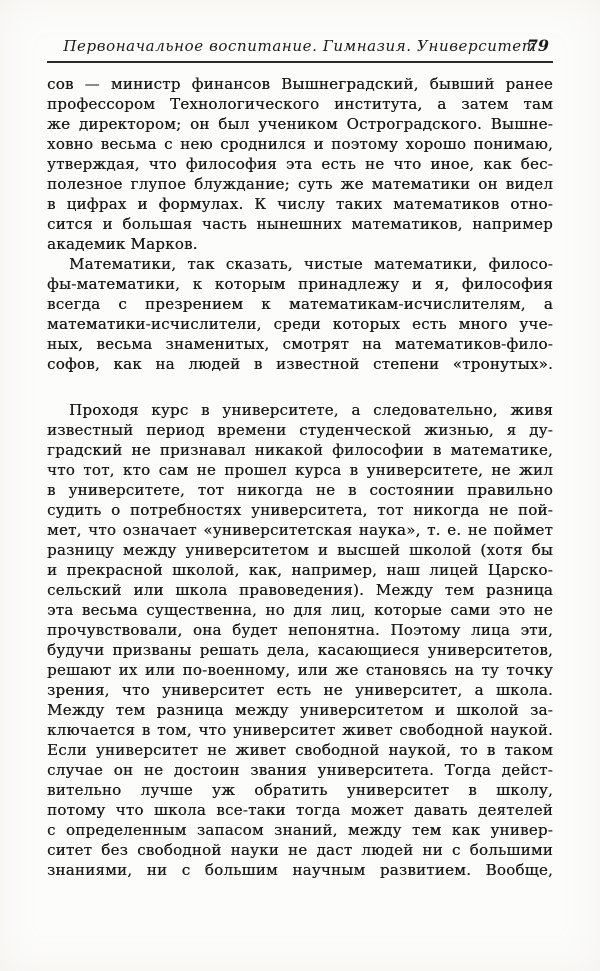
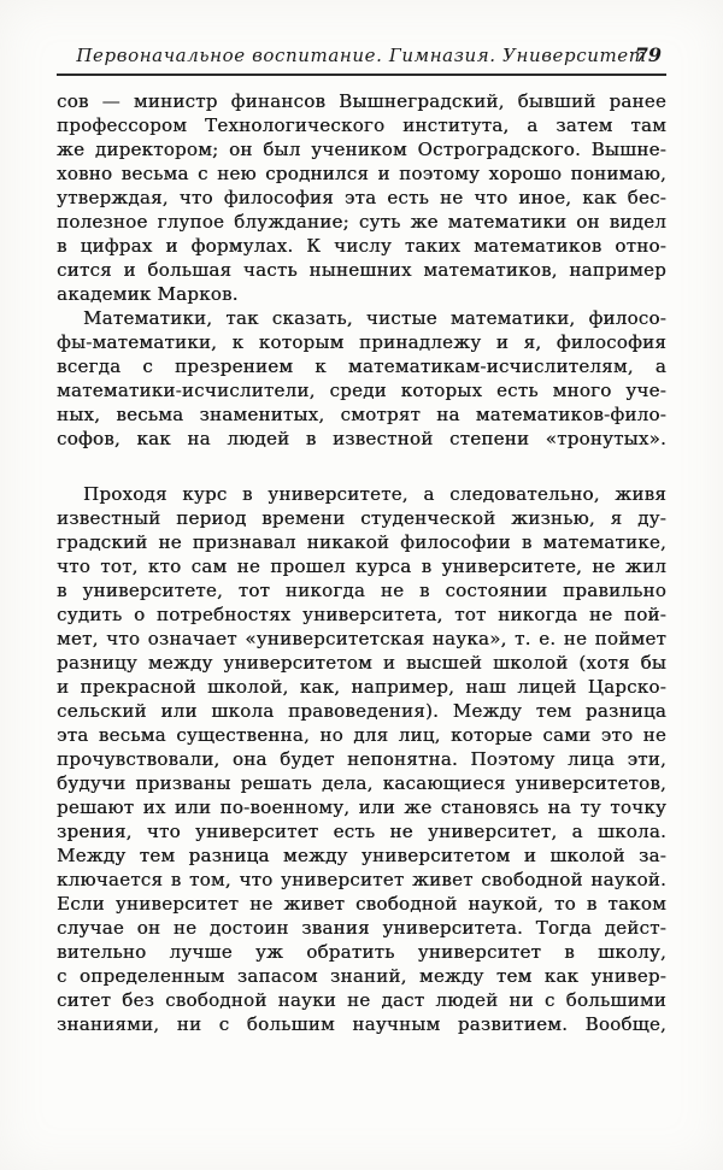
  Первоначальное воспитание. Гимназия. Университет
  79
  сов — министр финансов Вышнеградский, бывший ранее
  профессором Технологического института, а затем там
  же директором; он был учеником Остроградского. Вышне-
  ховно весьма с нею сроднился и поэтому хорошо понимаю,
  утверждая, что философия эта есть не что иное, как бес-
  полезное глупое блуждание; суть же математики он видел
  в цифрах и формулах. К числу таких математиков отно-
  сится и большая часть нынешних математиков, например
  академик Марков.
  Математики, так сказать, чистые математики, филосо-
  фы-математики, к которым принадлежу и я, философия
  всегда с презрением к математикам-исчислителям, а
  математики-исчислители, среди которых есть много уче-
  ных, весьма знаменитых, смотрят на математиков-фило-
  софов, как на людей в известной степени «тронутых».
  Проходя курс в университете, а следовательно, живя
  известный период времени студенческой жизнью, я ду-
  градский не признавал никакой философии в математике,
  что тот, кто сам не прошел курса в университете, не жил
  в университете, тот никогда не в состоянии правильно
  судить о потребностях университета, тот никогда не пой-
  мет, что означает «университетская наука», т. е. не поймет
  разницу между университетом и высшей школой (хотя бы
  и прекрасной школой, как, например, наш лицей Царско-
  сельский или школа правоведения). Между тем разница
  эта весьма существенна, но для лиц, которые сами это не
  прочувствовали, она будет непонятна. Поэтому лица эти,
  будучи призваны решать дела, касающиеся университетов,
  решают их или по-военному, или же становясь на ту точку
  зрения, что университет есть не университет, а школа.
  Между тем разница между университетом и школой за-
  ключается в том, что университет живет свободной наукой.
  Если университет не живет свободной наукой, то в таком
  случае он не достоин звания университета. Тогда дейст-
  вительно лучше уж обратить университет в школу,
- потому что школа все-таки тогда может давать деятелей
  с определенным запасом знаний, между тем как универ-
  ситет без свободной науки не даст людей ни с большими
  знаниями, ни с большим научным развитием. Вообще,
